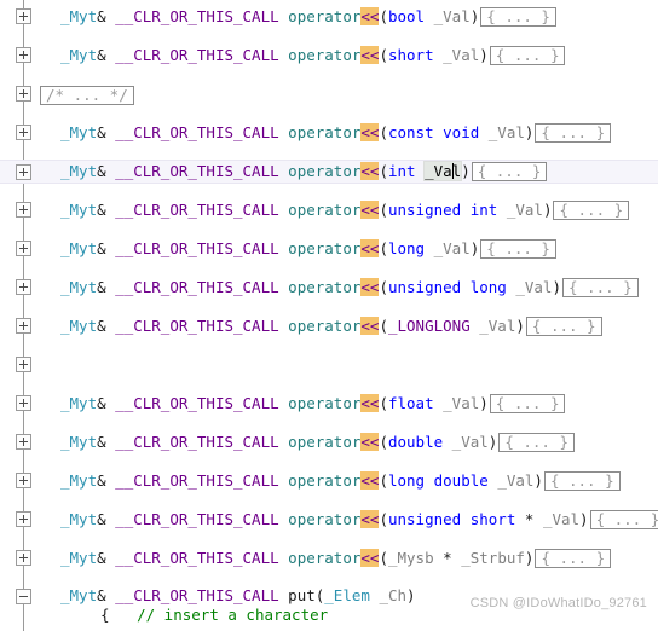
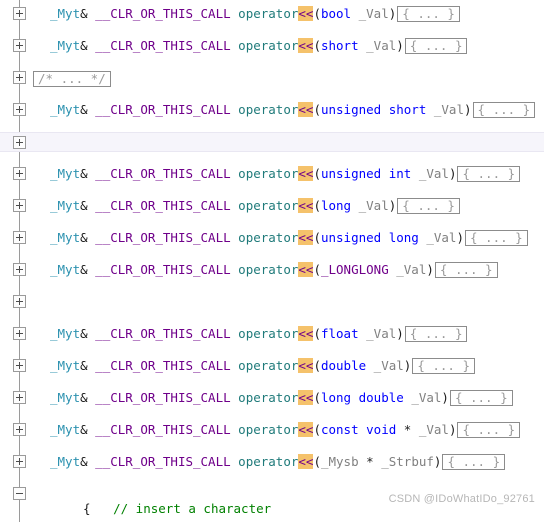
  _Myt& __CLR_OR_THIS_CALL operator<<(bool _Val) { ... }
  _Myt& __CLR_OR_THIS_CALL operator<<(short _Val) { ... }
  /* ... */
- _Myt& __CLR_OR_THIS_CALL operator<<(const void _Val) { ... }
+ _Myt& __CLR_OR_THIS_CALL operator<<(unsigned short _Val) { ... }
- _Myt& __CLR_OR_THIS_CALL operator<<(int _Val) { ... }
  _Myt& __CLR_OR_THIS_CALL operator<<(unsigned int _Val) { ... }
  _Myt& __CLR_OR_THIS_CALL operator<<(long _Val) { ... }
  _Myt& __CLR_OR_THIS_CALL operator<<(unsigned long _Val) { ... }
  _Myt& __CLR_OR_THIS_CALL operator<<(_LONGLONG _Val) { ... }
  _Myt& __CLR_OR_THIS_CALL operator<<(float _Val) { ... }
  _Myt& __CLR_OR_THIS_CALL operator<<(double _Val) { ... }
  _Myt& __CLR_OR_THIS_CALL operator<<(long double _Val) { ... }
- _Myt& __CLR_OR_THIS_CALL operator<<(unsigned short * _Val) { ... }
+ _Myt& __CLR_OR_THIS_CALL operator<<(const void * _Val) { ... }
  _Myt& __CLR_OR_THIS_CALL operator<<(_Mysb * _Strbuf) { ... }
- _Myt& __CLR_OR_THIS_CALL put(_Elem _Ch)
  { // insert a character
  CSDN @IDoWhatIDo_92761
